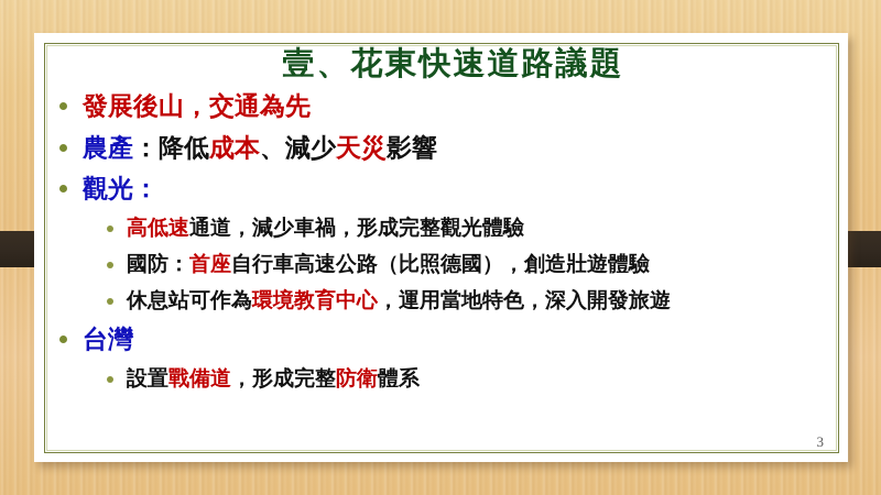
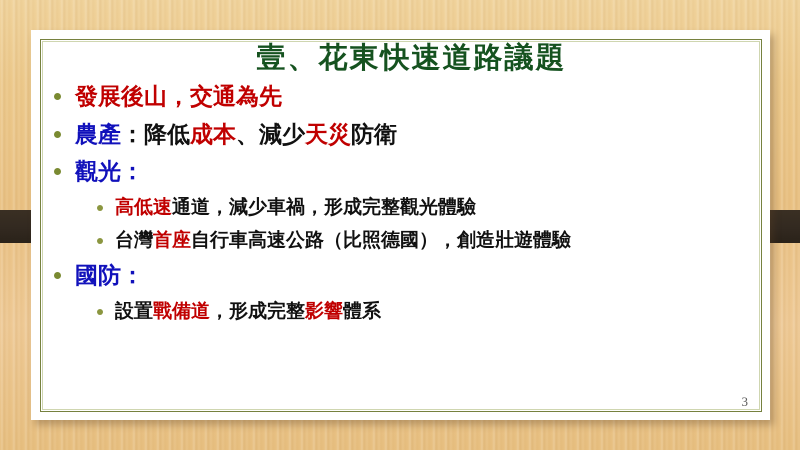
  壹、花東快速道路議題
  發展後山，交通為先
- 農產：降低成本、減少天災影響
+ 農產：降低成本、減少天災防衛
  觀光：
  高低速通道，減少車禍，形成完整觀光體驗
- 國防：首座自行車高速公路（比照德國），創造壯遊體驗
+ 台灣首座自行車高速公路（比照德國），創造壯遊體驗
- 休息站可作為環境教育中心，運用當地特色，深入開發旅遊
- 台灣
+ 國防：
- 設置戰備道，形成完整防衛體系
+ 設置戰備道，形成完整影響體系
  3
